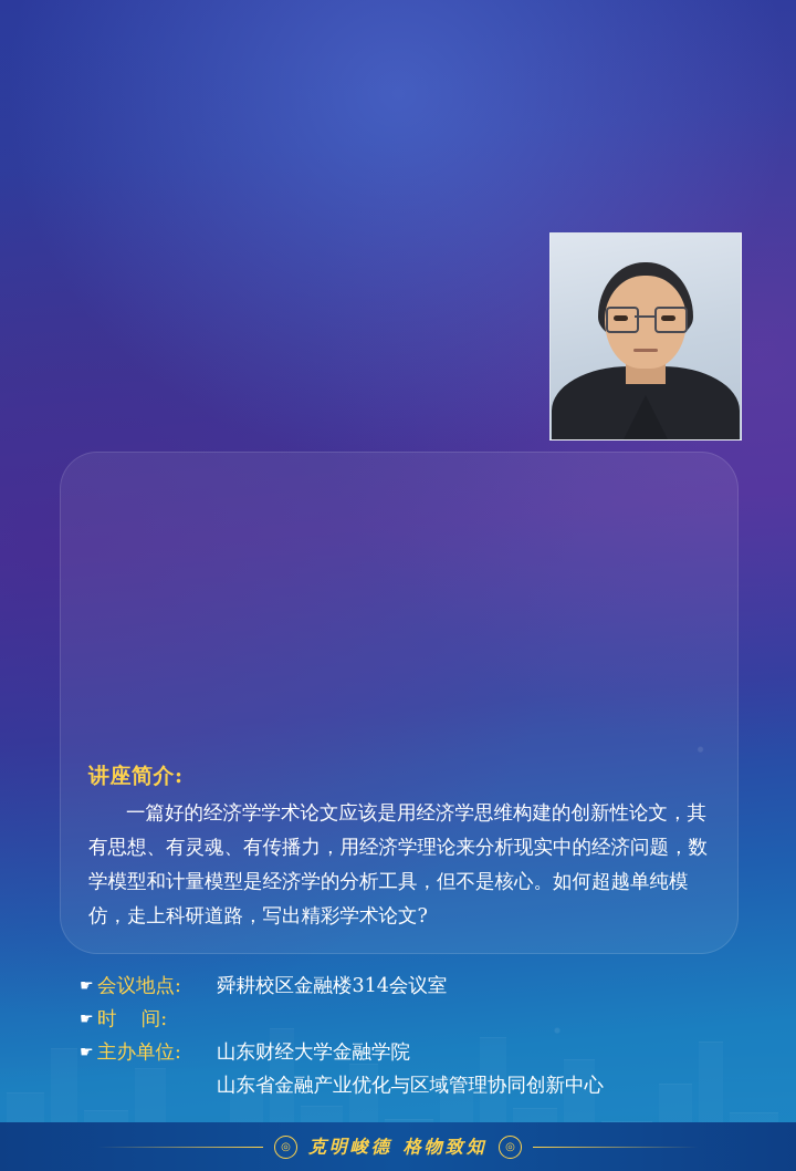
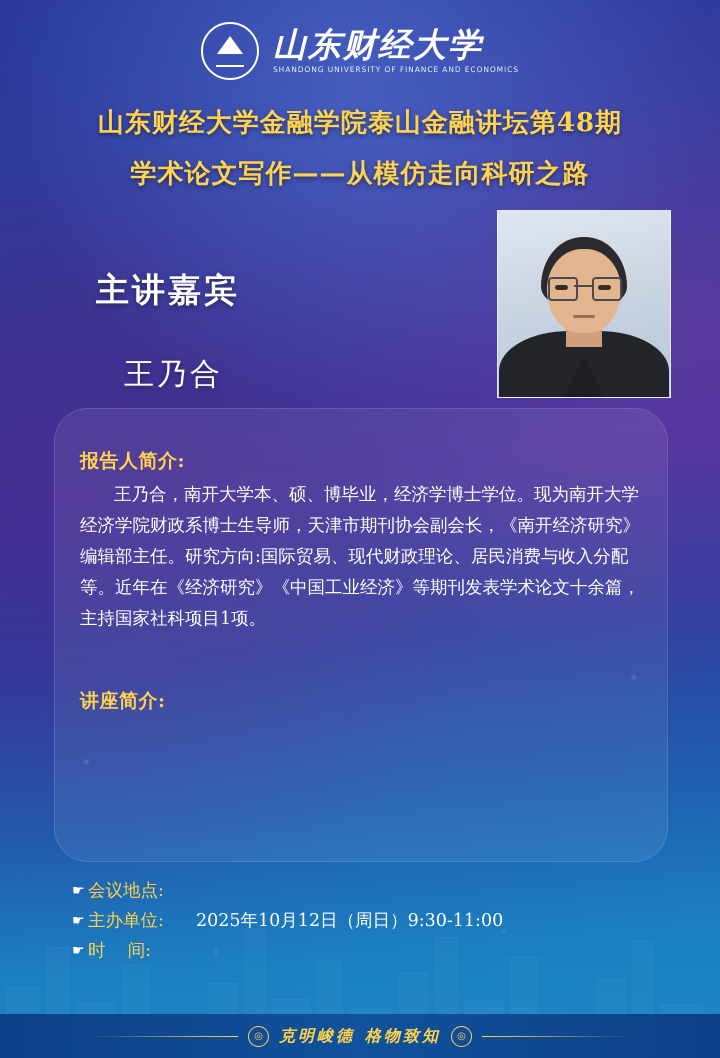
+ 山东财经大学
+ SHANDONG UNIVERSITY OF FINANCE AND ECONOMICS
+ 山东财经大学金融学院泰山金融讲坛第48期
+ 学术论文写作——从模仿走向科研之路
+ 主讲嘉宾
+ 王乃合
+ 报告人简介:
+ 王乃合，南开大学本、硕、博毕业，经济学博士学位。现为南开大学经济学院财政系博士生导师，天津市期刊协会副会长，《南开经济研究》编辑部主任。研究方向:国际贸易、现代财政理论、居民消费与收入分配等。近年在《经济研究》《中国工业经济》等期刊发表学术论文十余篇，主持国家社科项目1项。
  讲座简介:
- 一篇好的经济学学术论文应该是用经济学思维构建的创新性论文，其有思想、有灵魂、有传播力，用经济学理论来分析现实中的经济问题，数学模型和计量模型是经济学的分析工具，但不是核心。如何超越单纯模仿，走上科研道路，写出精彩学术论文?
  ☛
  会议地点:
- 舜耕校区金融楼314会议室
  ☛
- 时 间:
+ 主办单位:
+ 2025年10月12日（周日）9:30-11:00
  ☛
- 主办单位:
+ 时 间:
- 山东财经大学金融学院
- 山东省金融产业优化与区域管理协同创新中心
  ◎
  克明峻德
  格物致知
  ◎
